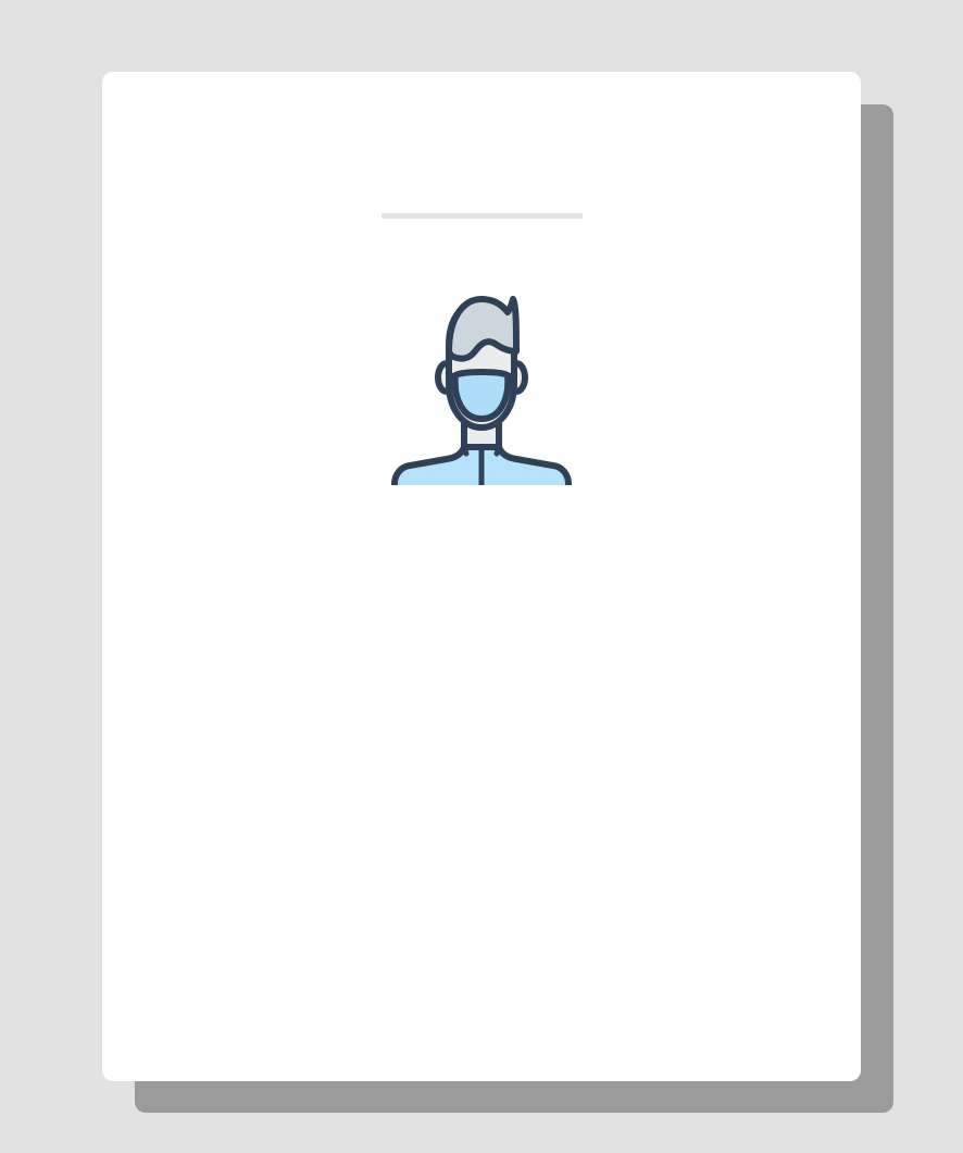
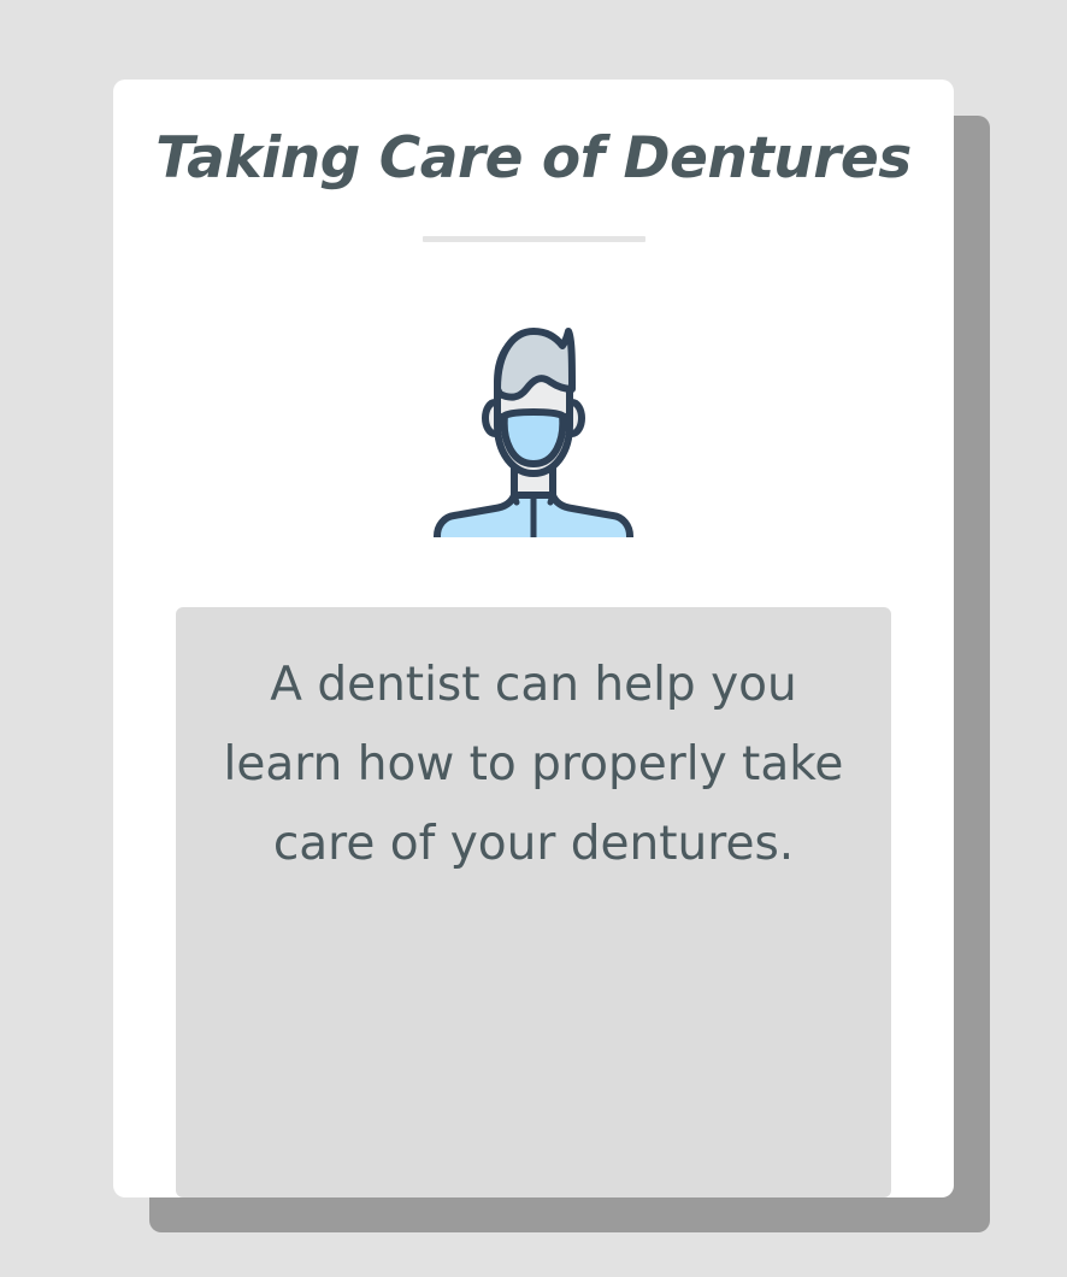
+ Taking Care of Dentures
+ A dentist can help you learn how to properly take care of your dentures.
